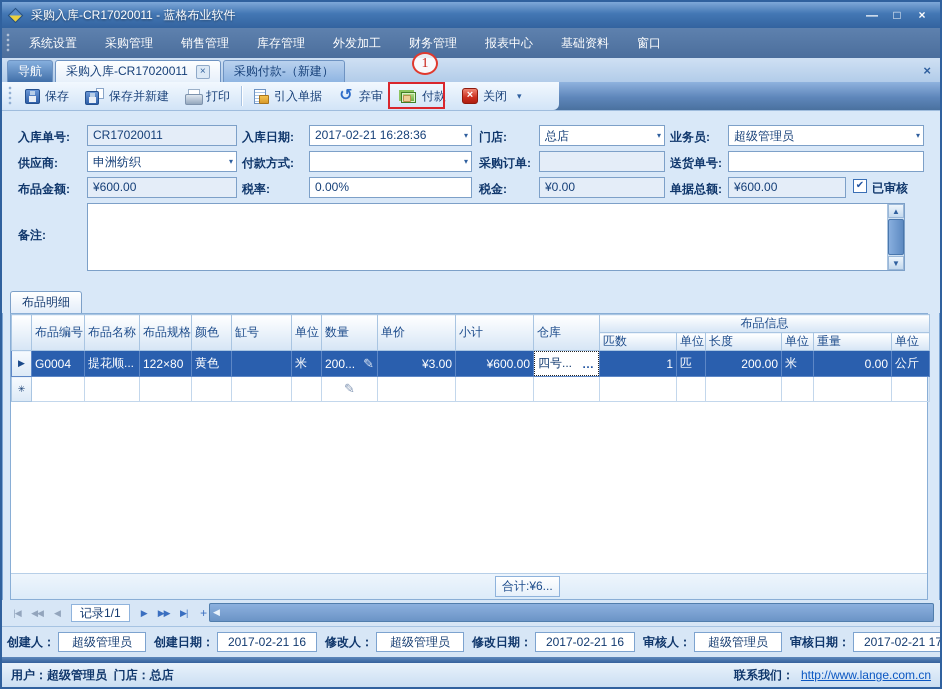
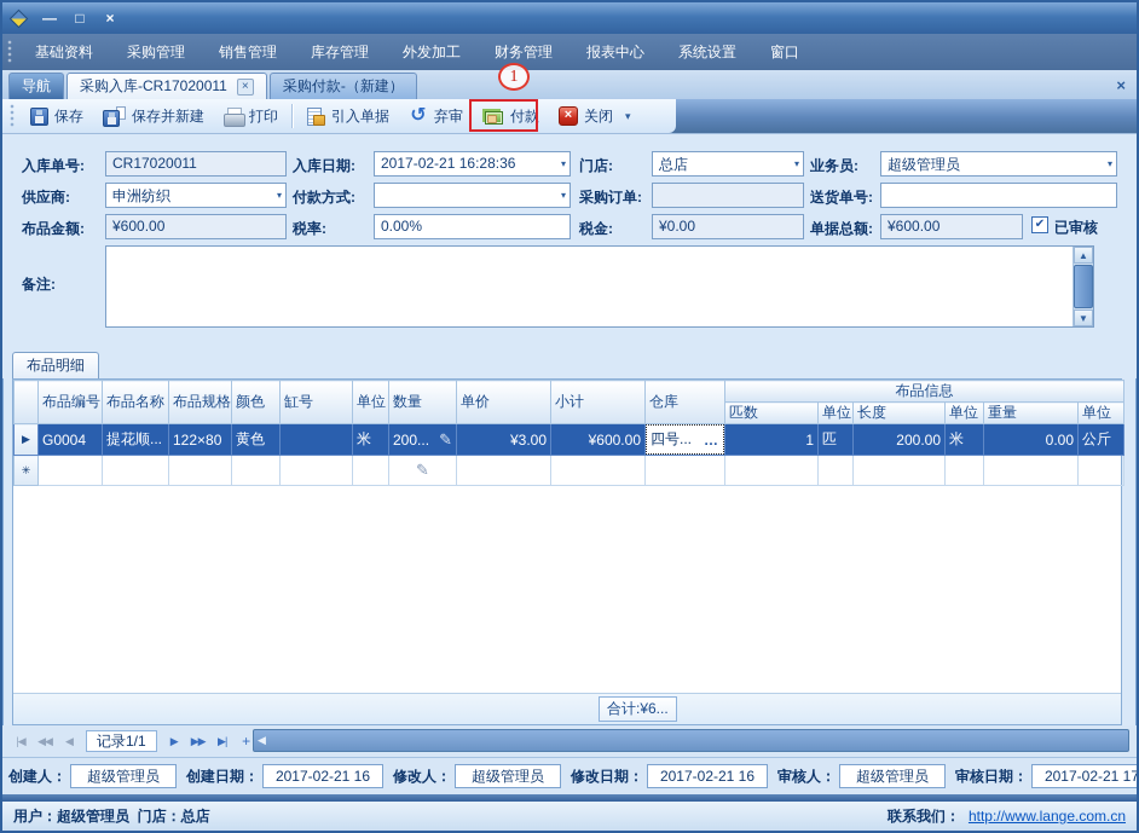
- 采购入库-CR17020011 - 蓝格布业软件
  —
  □
  ×
- 系统设置
+ 基础资料
  采购管理
  销售管理
  库存管理
  外发加工
  财务管理
  报表中心
- 基础资料
+ 系统设置
  窗口
  导航
  采购入库-CR17020011
  ×
  采购付款-（新建）
  ×
  保存
  保存并新建
  打印
  引入单据
  ↺
  弃审
  付款
  ×
  关闭
  ▾
  1
  入库单号:
  CR17020011
  入库日期:
  2017-02-21 16:28:36
  ▾
  门店:
  总店
  ▾
  业务员:
  超级管理员
  ▾
  供应商:
  申洲纺织
  ▾
  付款方式:
  ▾
  采购订单:
  送货单号:
  布品金额:
  ¥600.00
  税率:
  0.00%
  税金:
  ¥0.00
  单据总额:
  ¥600.00
  ✔
  已审核
  备注:
  ▲
  ▼
  布品明细
  	布品编号	布品名称	布品规格	颜色	缸号	单位	数量	单价	小计	仓库	布品信息
  匹数	单位	长度	单位	重量	单位
  ▶	G0004	提花顺...	122×80	黄色		米	200... ✎	¥3.00	¥600.00	四号... …	1	匹	200.00	米	0.00	公斤
  ✳							✎
  合计:¥6...
  |◀
  ◀◀
  ◀
  记录1/1
  ▶
  ▶▶
  ▶|
  +
  ◀
  创建人：
  超级管理员
  创建日期：
  2017-02-21 16
  修改人：
  超级管理员
  修改日期：
  2017-02-21 16
  审核人：
  超级管理员
  审核日期：
  2017-02-21 17
  用户：超级管理员 门店：总店
  联系我们：
  http://www.lange.com.cn
